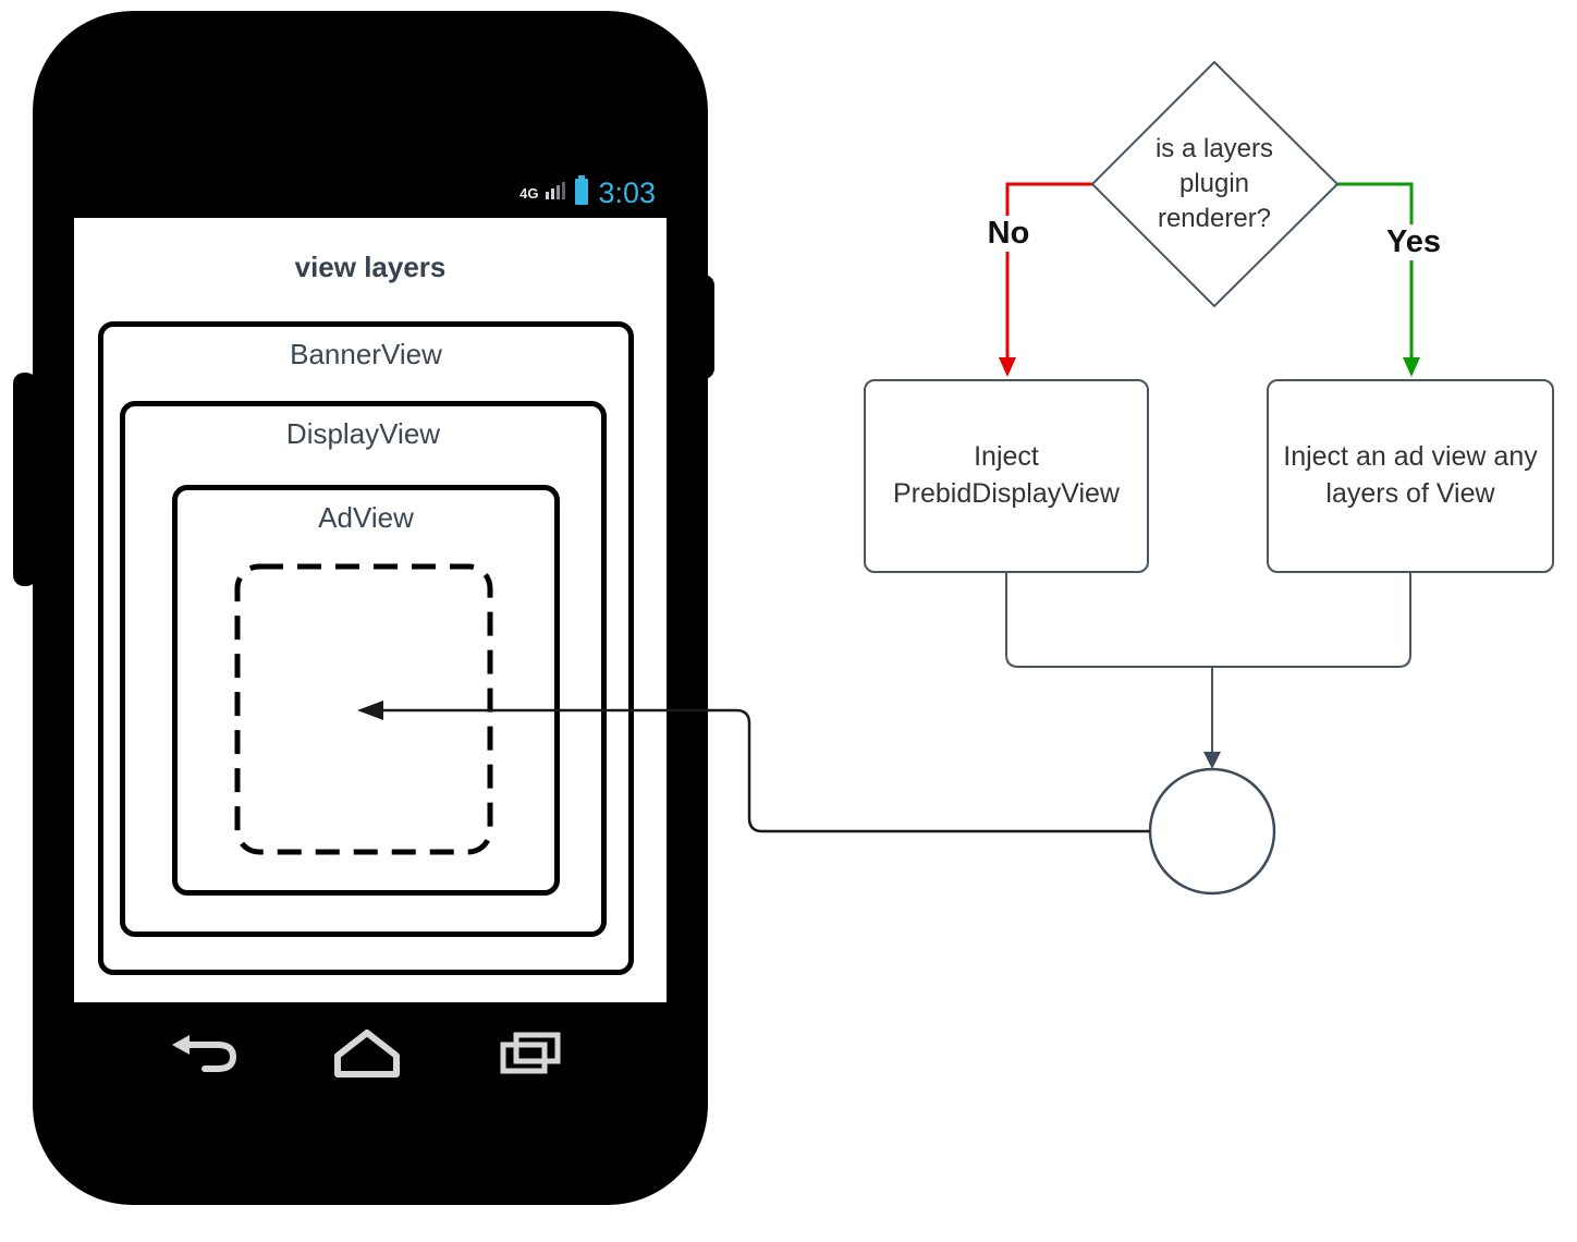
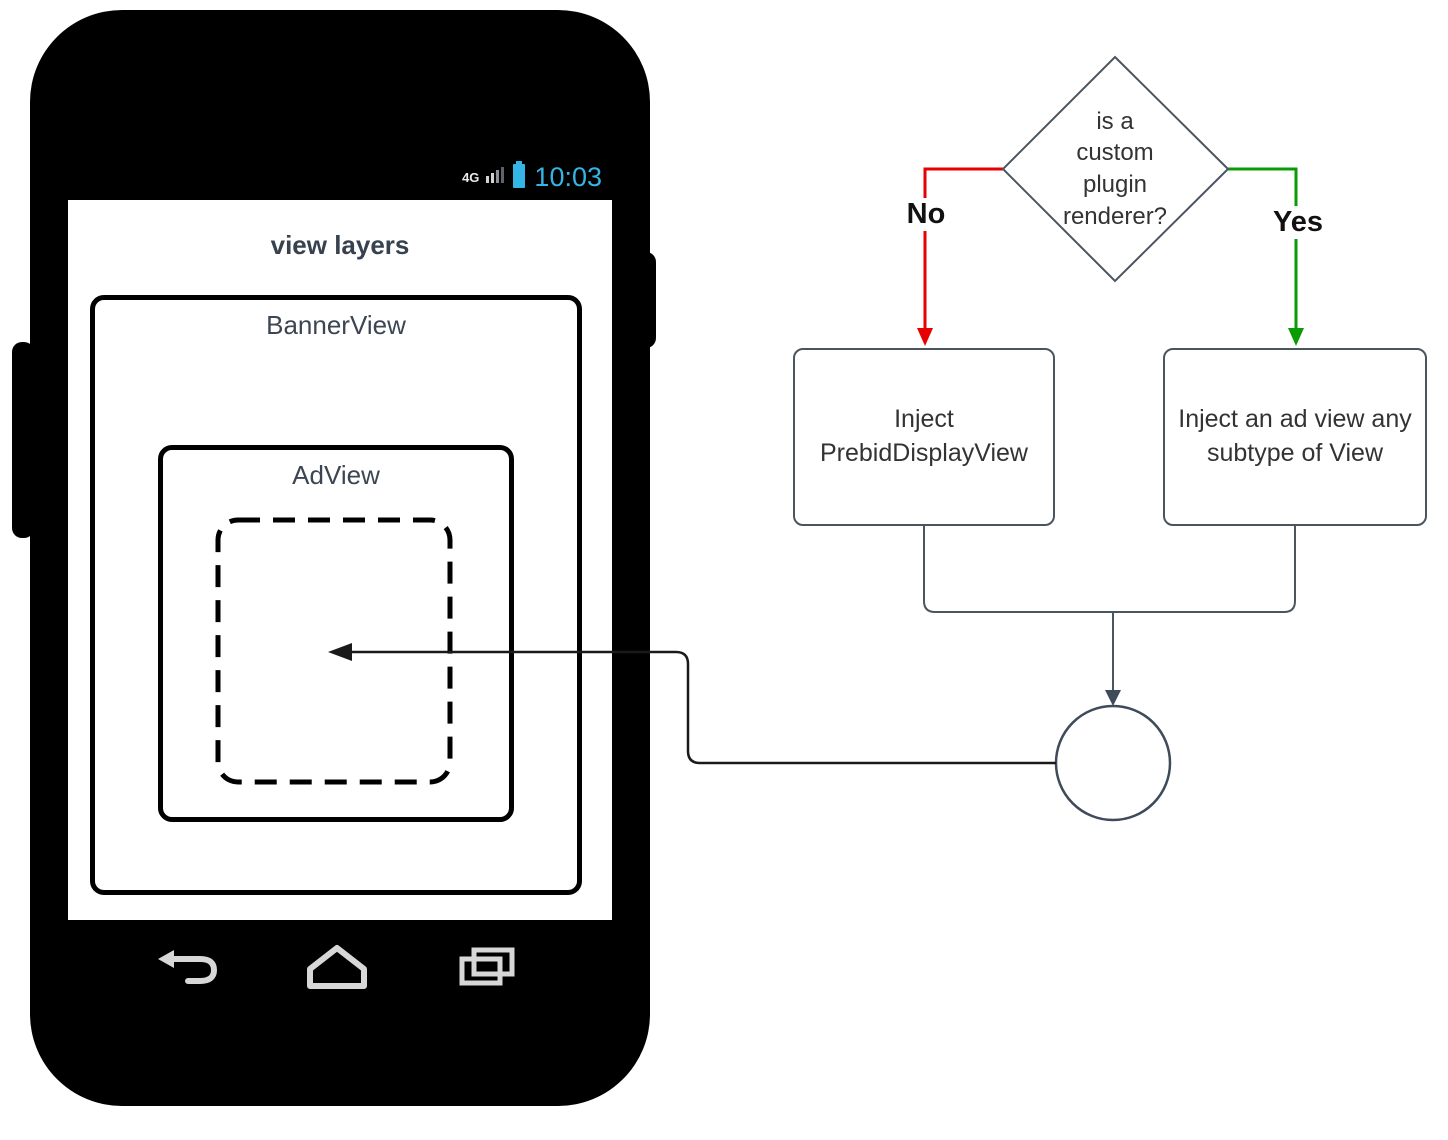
  4G
- 3:03
+ 10:03
  view layers
  BannerView
- DisplayView
  AdView
- is a layers plugin renderer?
+ is a custom plugin renderer?
  No
  Yes
  Inject PrebidDisplayView
- Inject an ad view any layers of View
+ Inject an ad view any subtype of View
